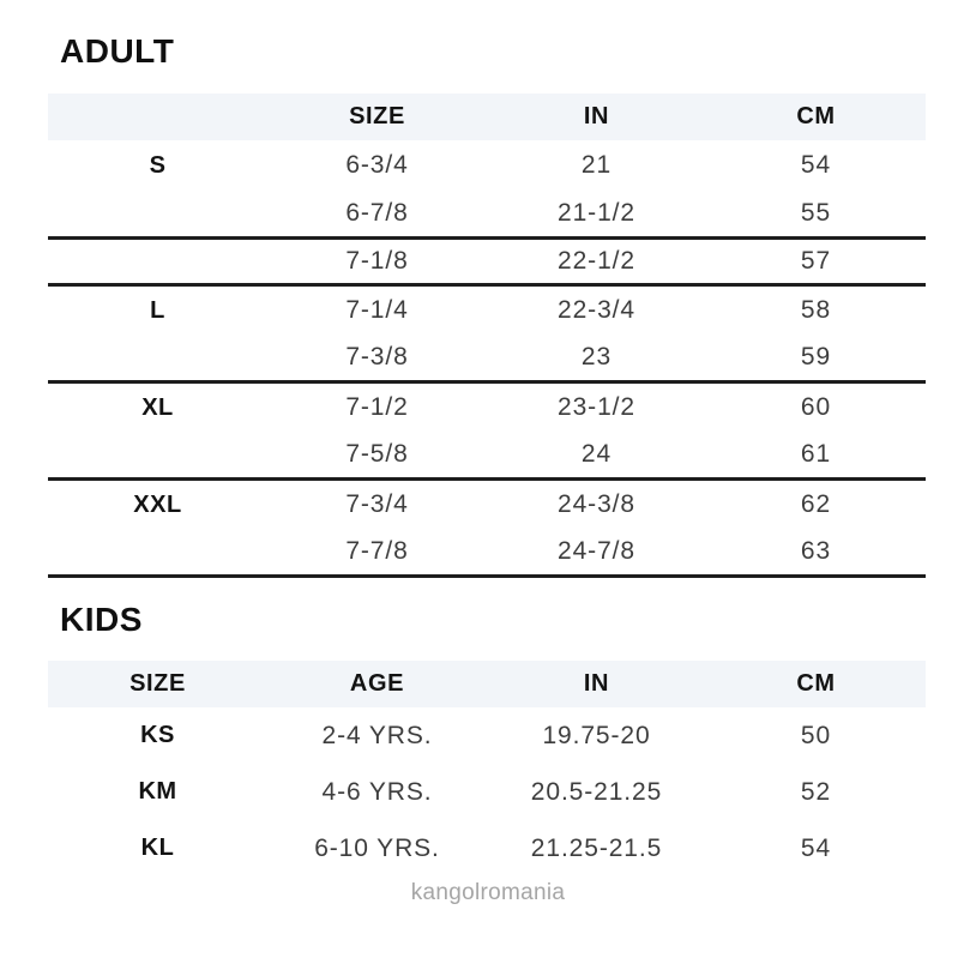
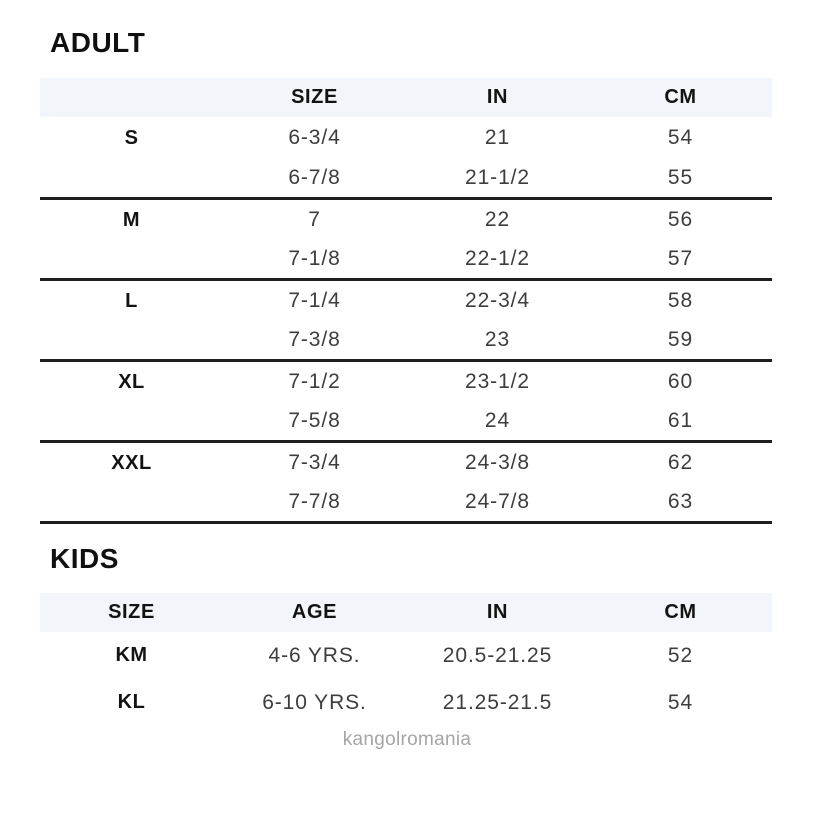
  ADULT
  	SIZE	IN	CM
  S	6-3/4	21	54
  	6-7/8	21-1/2	55
+ M	7	22	56
  	7-1/8	22-1/2	57
  L	7-1/4	22-3/4	58
  	7-3/8	23	59
  XL	7-1/2	23-1/2	60
  	7-5/8	24	61
  XXL	7-3/4	24-3/8	62
  	7-7/8	24-7/8	63
  KIDS
  SIZE	AGE	IN	CM
- KS	2-4 YRS.	19.75-20	50
  KM	4-6 YRS.	20.5-21.25	52
  KL	6-10 YRS.	21.25-21.5	54
  kangolromania
